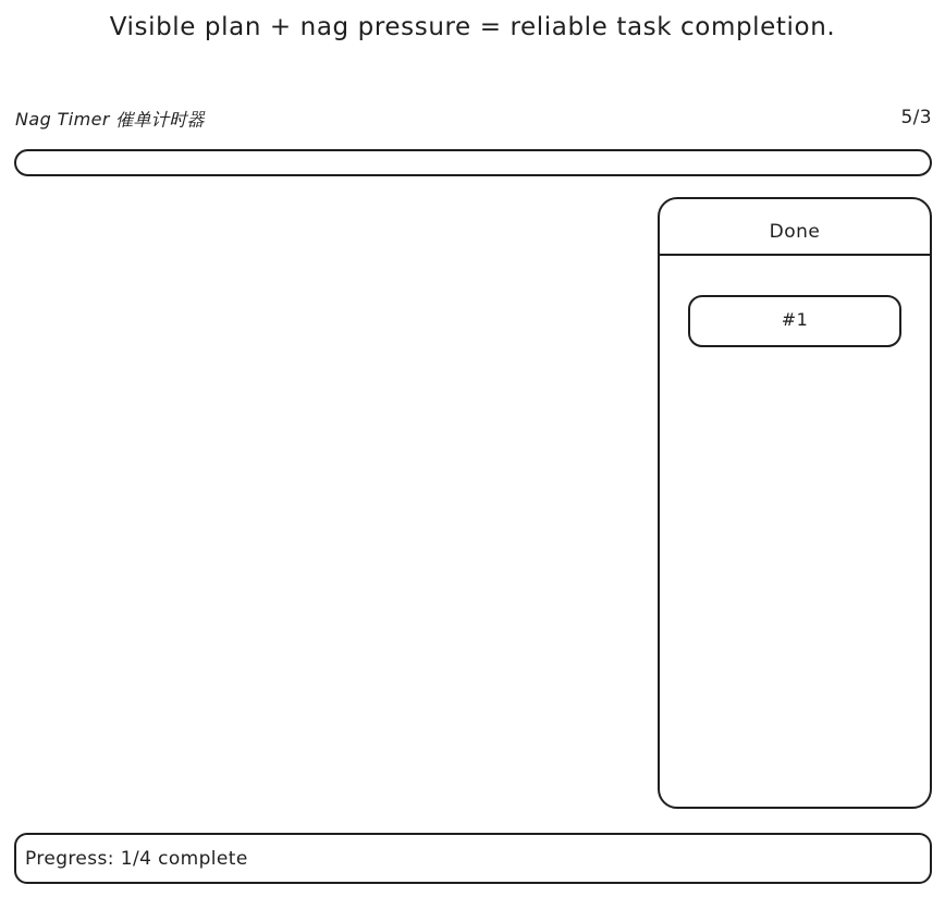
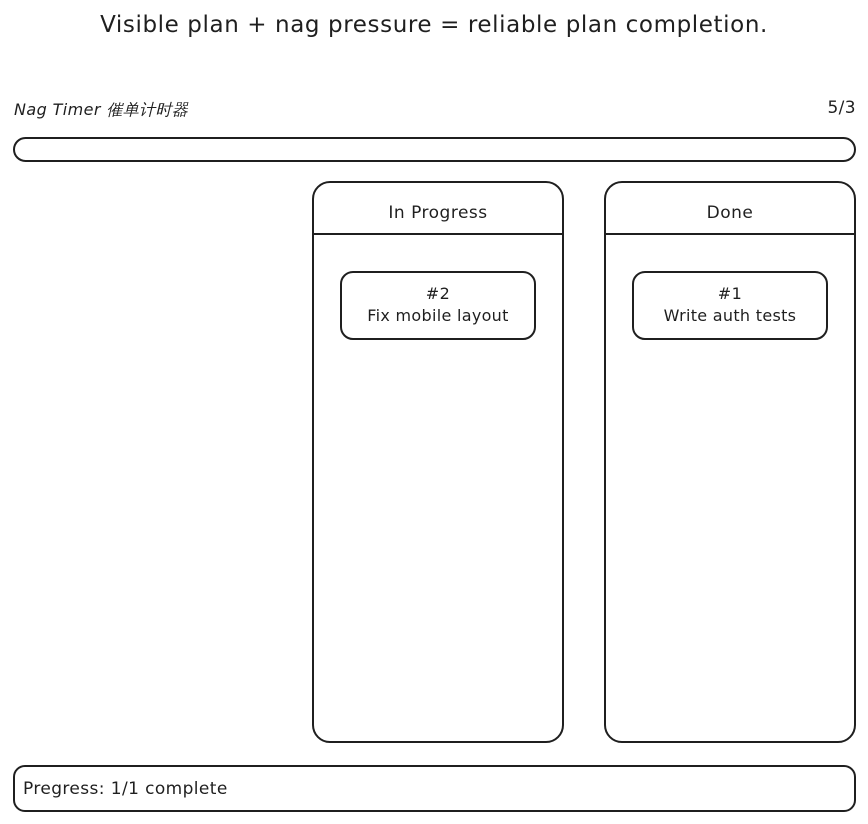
- Visible plan + nag pressure = reliable task completion.
+ Visible plan + nag pressure = reliable plan completion.
  Nag Timer 催单计时器
  5/3
+ In Progress
+ #2
+ Fix mobile layout
  Done
  #1
+ Write auth tests
- Pregress: 1/4 complete
+ Pregress: 1/1 complete
